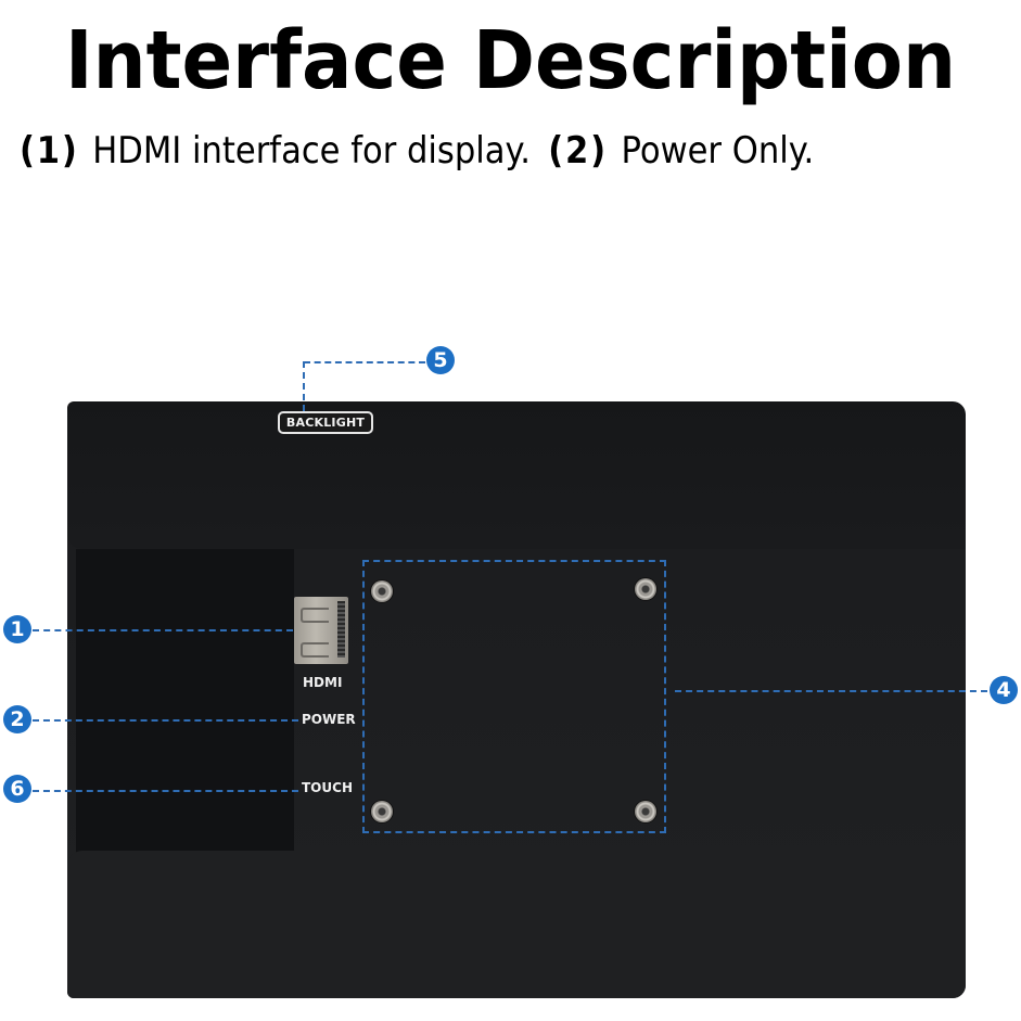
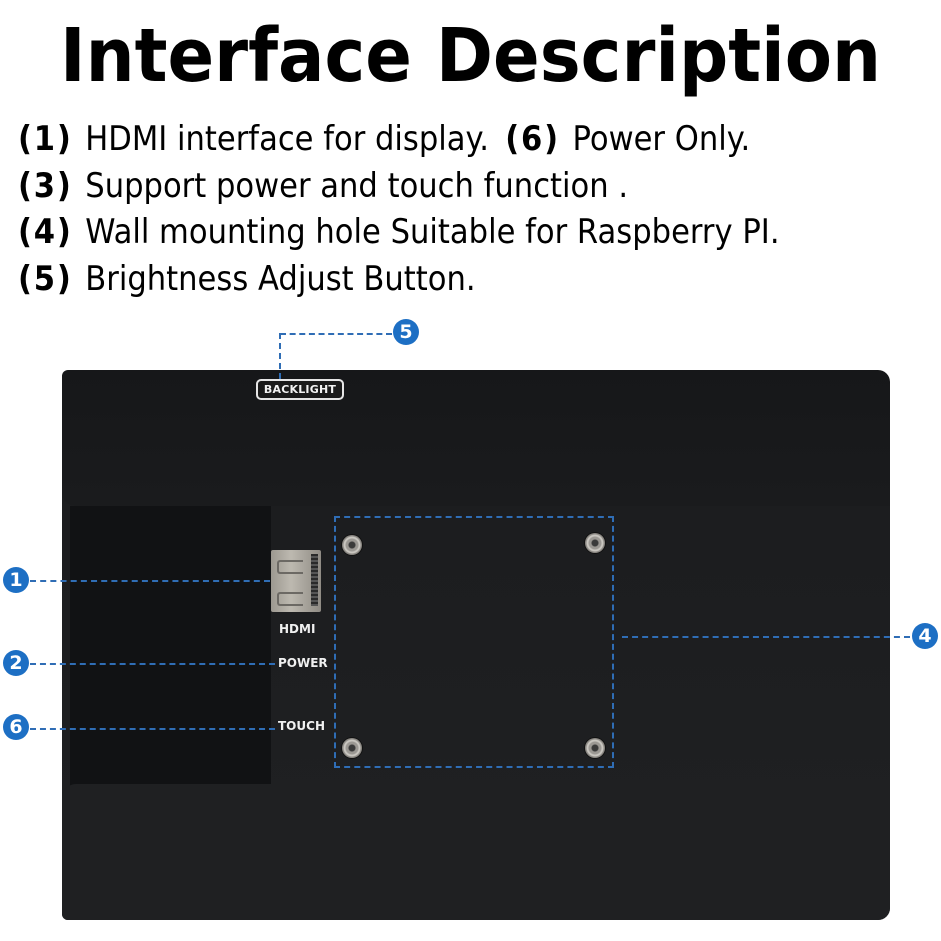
  Interface Description
- (1) HDMI interface for display. (2) Power Only.
+ (1) HDMI interface for display. (6) Power Only.
+ (3) Support power and touch function .
+ (4) Wall mounting hole Suitable for Raspberry PI.
+ (5) Brightness Adjust Button.
  BACKLIGHT
  HDMI
  POWER
  TOUCH
  1
  2
  6
  4
  5
